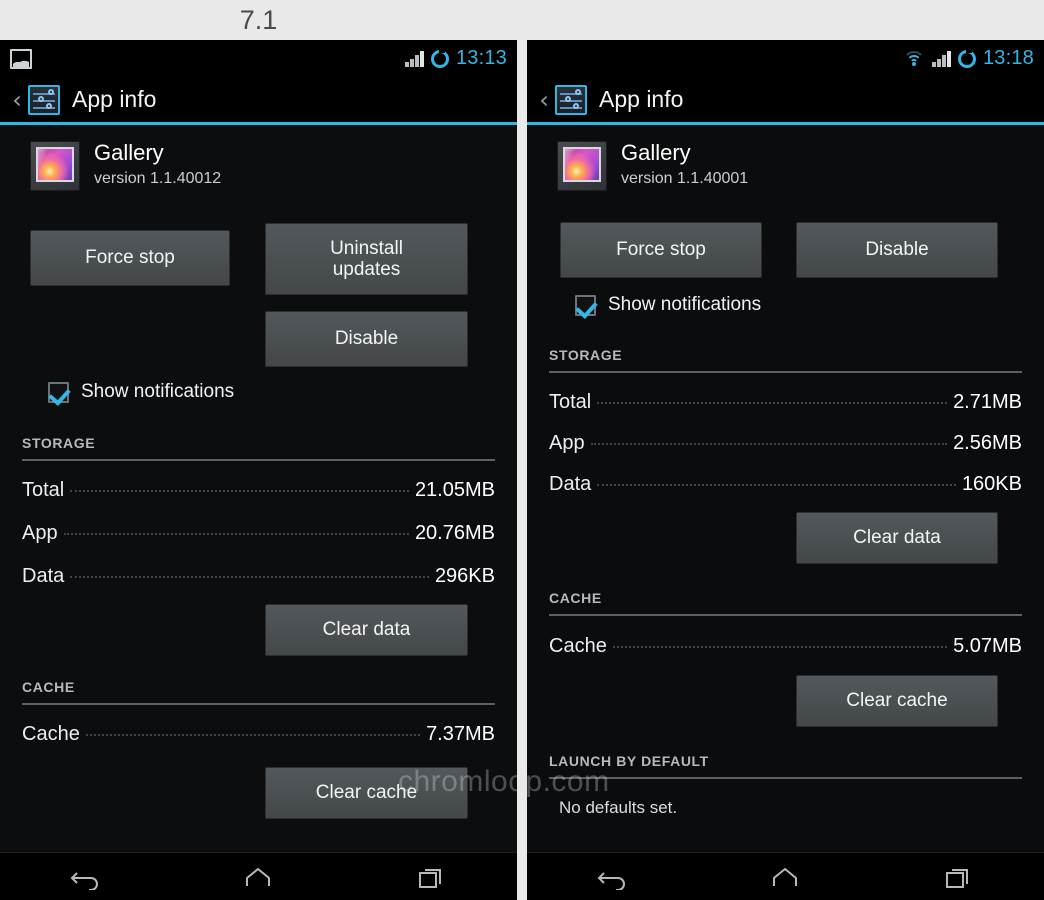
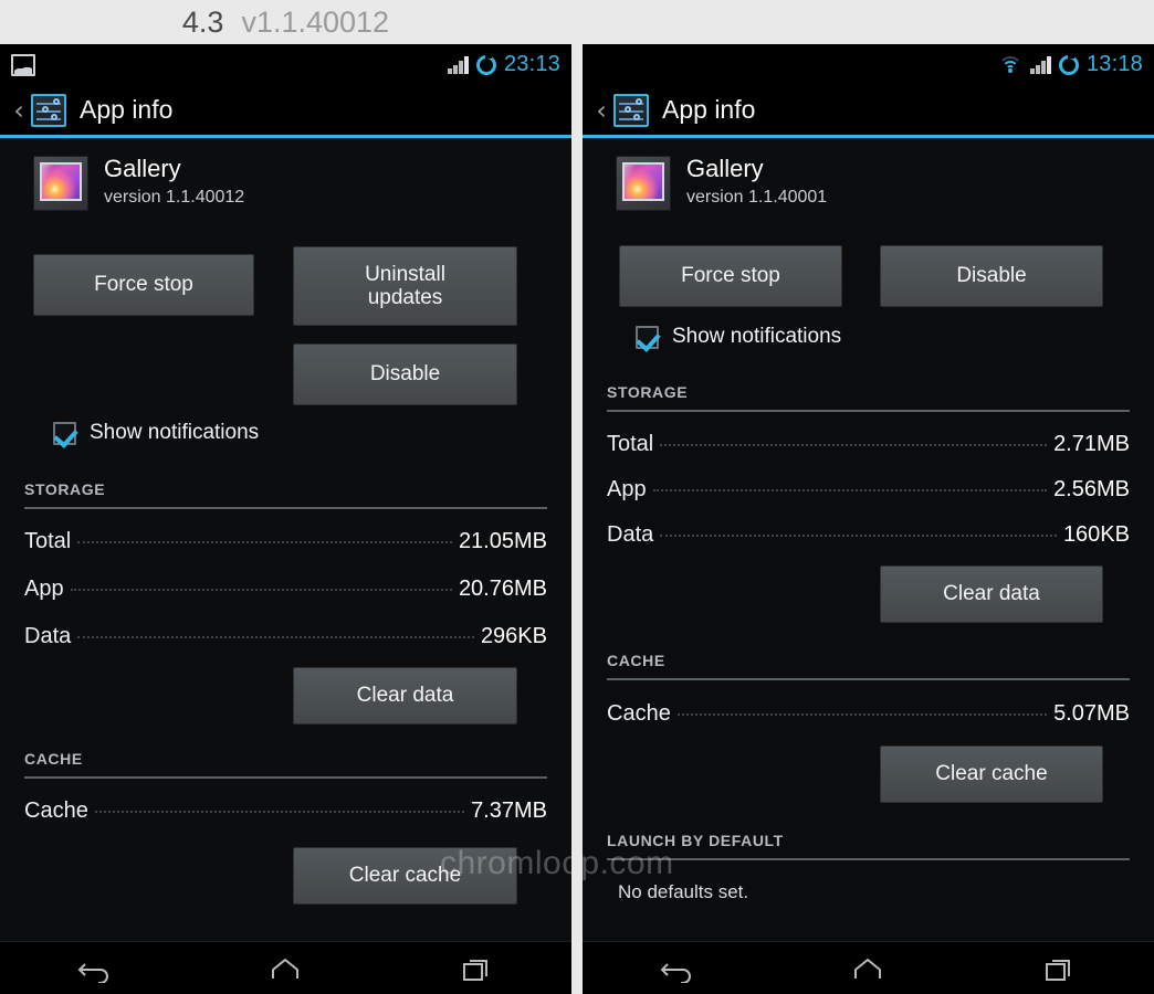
- 7.1
+ 4.3
+ v1.1.40012
- 13:13
+ 23:13
  ‹
  App info
  Gallery
  version 1.1.40012
  Force stop
  Uninstall
  updates
  Disable
  Show notifications
  STORAGE
  Total
  21.05MB
  App
  20.76MB
  Data
  296KB
  Clear data
  CACHE
  Cache
  7.37MB
  Clear cache
  13:18
  ‹
  App info
  Gallery
  version 1.1.40001
  Force stop
  Disable
  Show notifications
  STORAGE
  Total
  2.71MB
  App
  2.56MB
  Data
  160KB
  Clear data
  CACHE
  Cache
  5.07MB
  Clear cache
  LAUNCH BY DEFAULT
  No defaults set.
  chromloop.com
